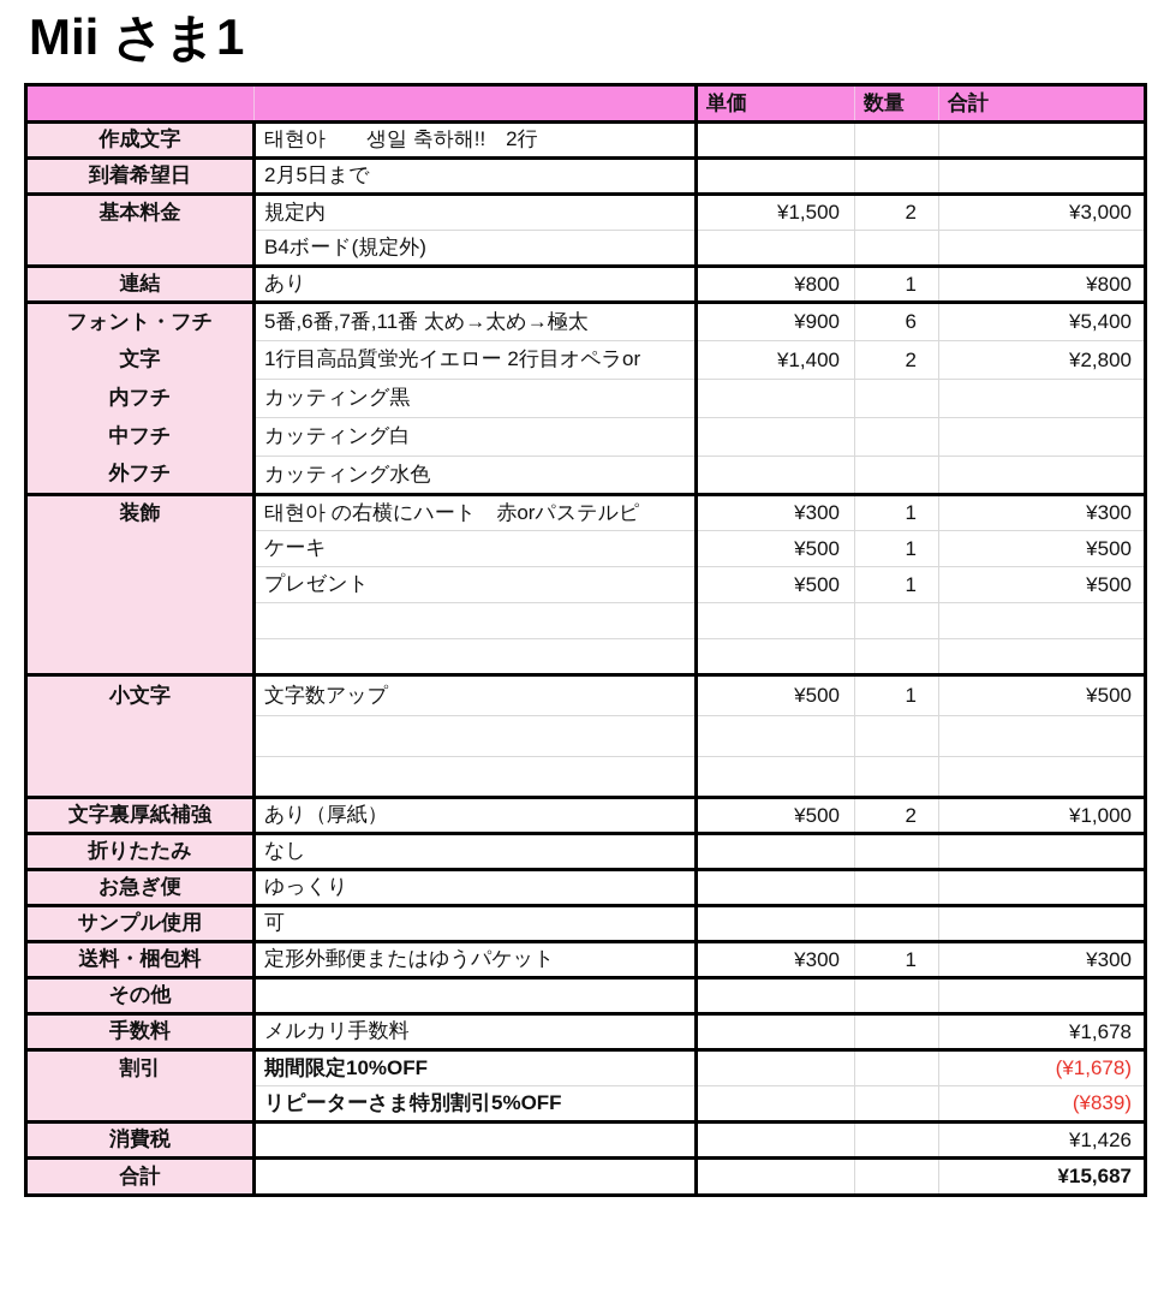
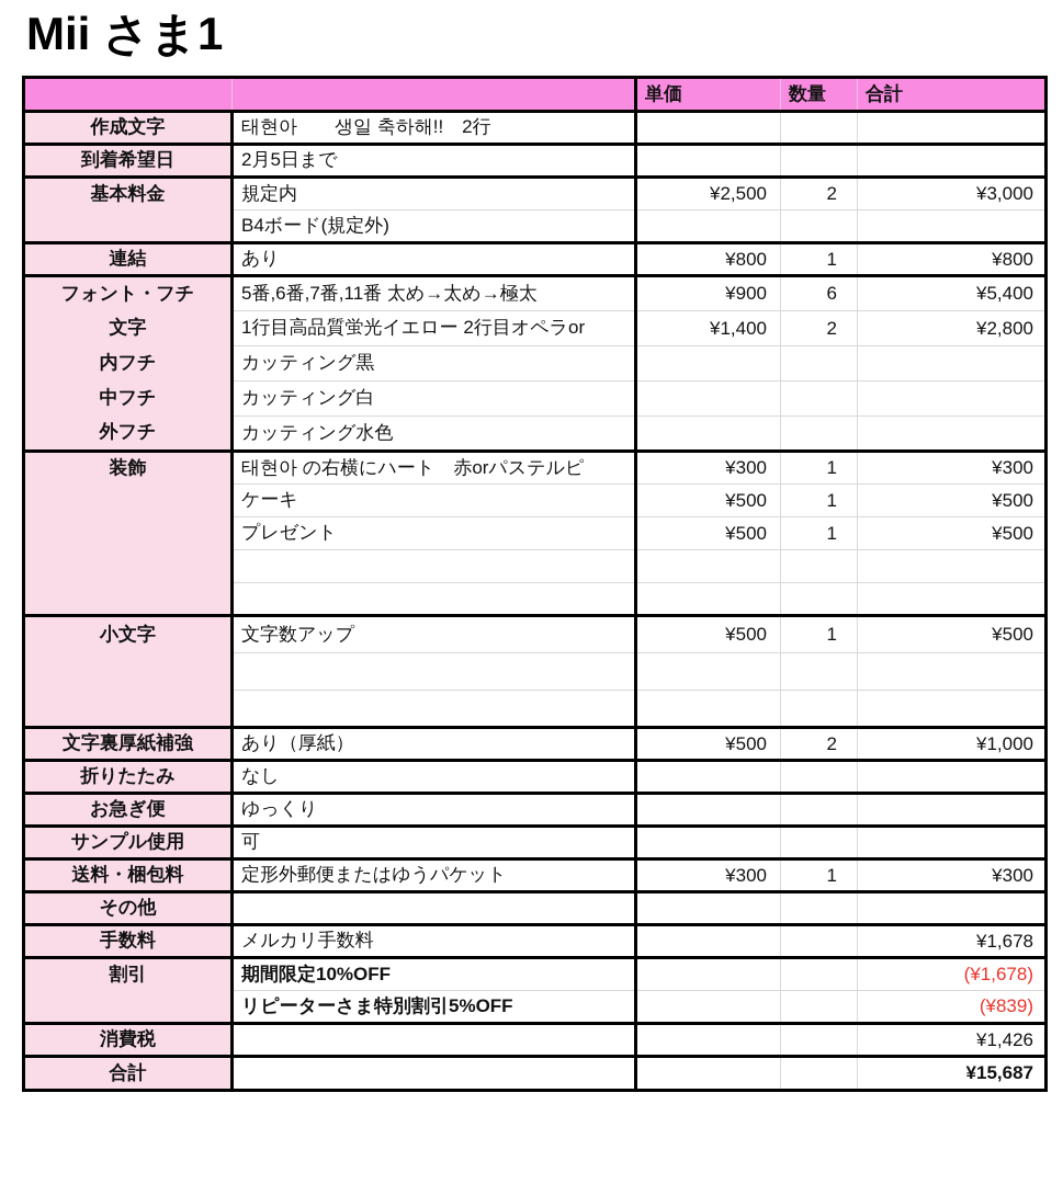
  Mii さま1
  		単価	数量	合計
  作成文字	태현아 생일 축하해!! 2行
  到着希望日	2月5日まで
- 基本料金	規定内	¥1,500	2	¥3,000
+ 基本料金	規定内	¥2,500	2	¥3,000
  	B4ボード(規定外)
  連結	あり	¥800	1	¥800
  フォント・フチ	5番,6番,7番,11番 太め→太め→極太	¥900	6	¥5,400
  文字	1行目高品質蛍光イエロー 2行目オペラor	¥1,400	2	¥2,800
  内フチ	カッティング黒
  中フチ	カッティング白
  外フチ	カッティング水色
  装飾	태현아 の右横にハート 赤orパステルピ	¥300	1	¥300
  	ケーキ	¥500	1	¥500
  	プレゼント	¥500	1	¥500
  小文字	文字数アップ	¥500	1	¥500
  文字裏厚紙補強	あり（厚紙）	¥500	2	¥1,000
  折りたたみ	なし
  お急ぎ便	ゆっくり
  サンプル使用	可
  送料・梱包料	定形外郵便またはゆうパケット	¥300	1	¥300
  その他
  手数料	メルカリ手数料			¥1,678
  割引	期間限定10%OFF			(¥1,678)
  	リピーターさま特別割引5%OFF			(¥839)
  消費税				¥1,426
  合計				¥15,687
